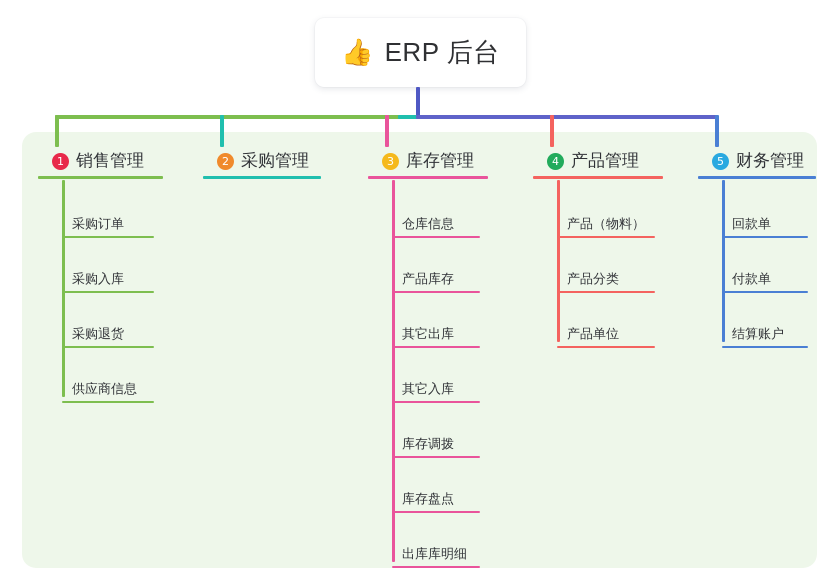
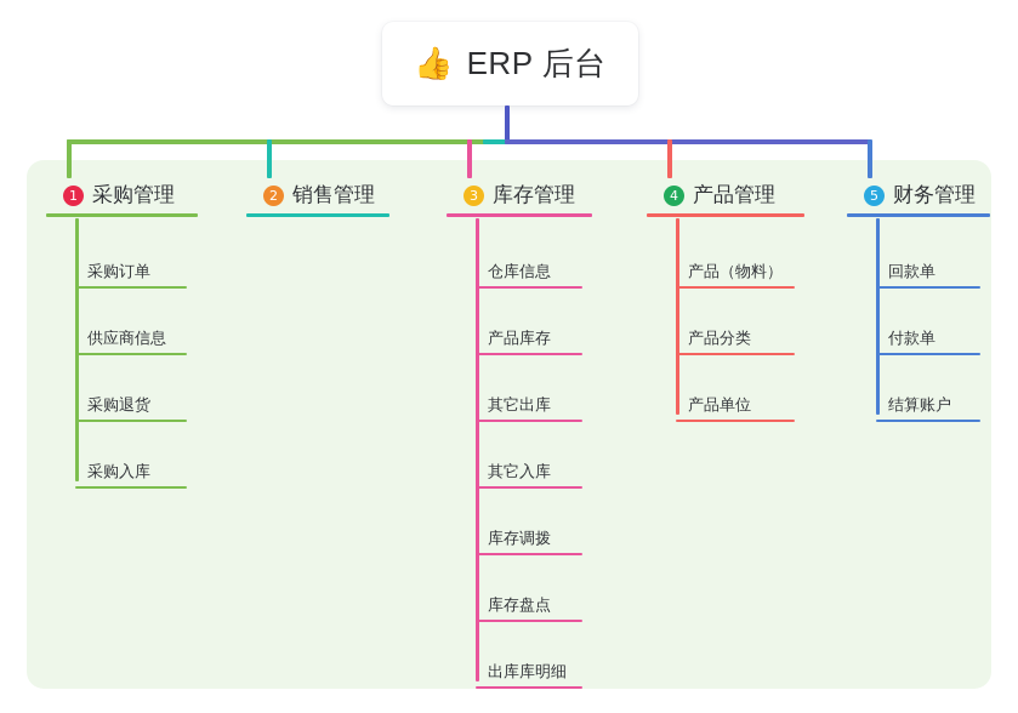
  👍
  ERP 后台
  1
- 销售管理
+ 采购管理
  采购订单
- 采购入库
+ 供应商信息
  采购退货
- 供应商信息
+ 采购入库
  2
- 采购管理
+ 销售管理
  3
  库存管理
  仓库信息
  产品库存
  其它出库
  其它入库
  库存调拨
  库存盘点
  出库库明细
  4
  产品管理
  产品（物料）
  产品分类
  产品单位
  5
  财务管理
  回款单
  付款单
  结算账户
